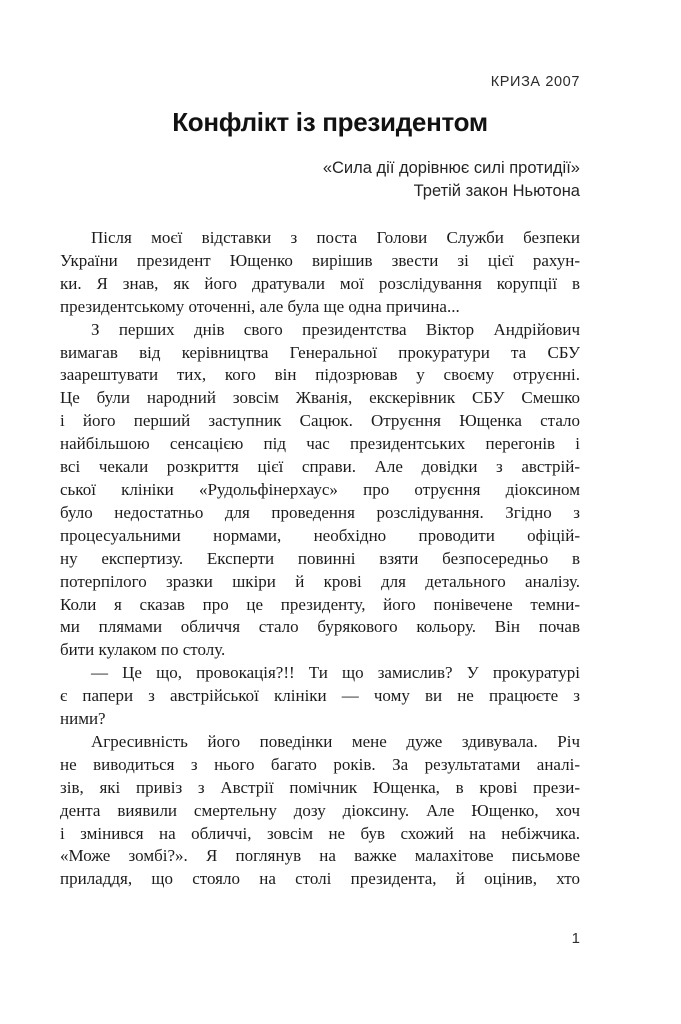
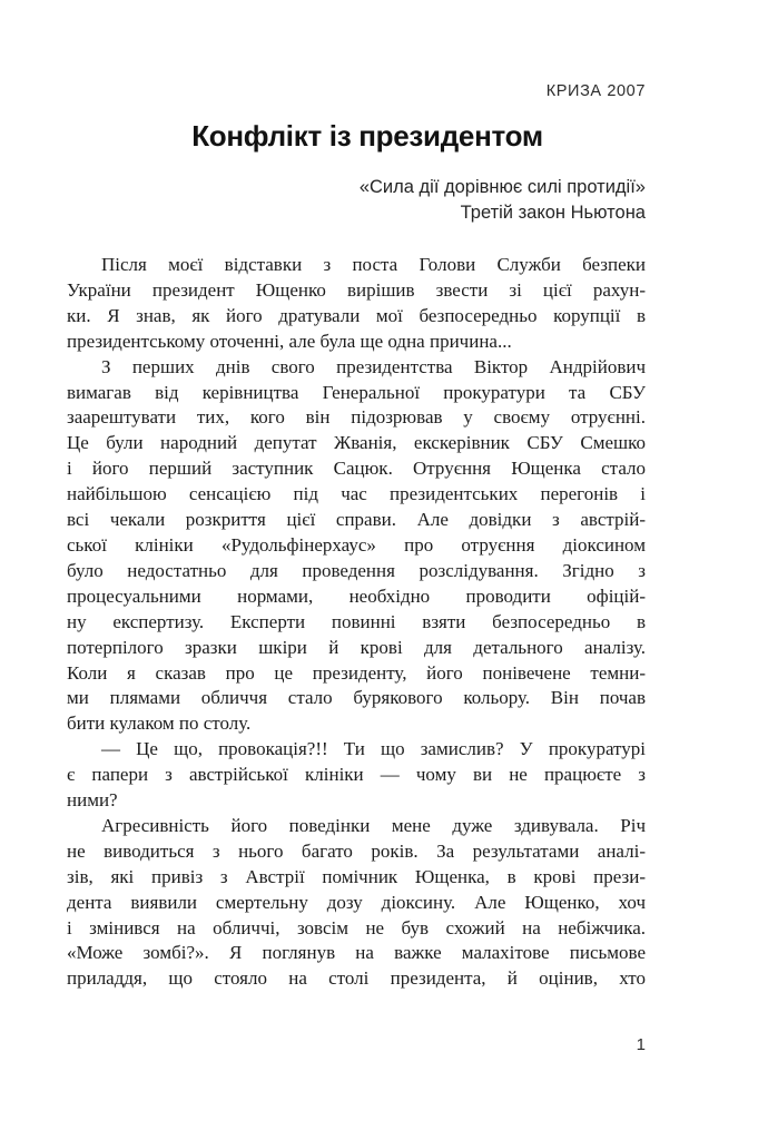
  КРИЗА 2007
  Конфлікт із президентом
  «Сила дії дорівнює силі протидії»
  Третій закон Ньютона
  Після моєї відставки з поста Голови Служби безпеки
  України президент Ющенко вирішив звести зі цієї рахун-
- ки. Я знав, як його дратували мої розслідування корупції в
+ ки. Я знав, як його дратували мої безпосередньо корупції в
  президентському оточенні, але була ще одна причина...
  З перших днів свого президентства Віктор Андрійович
  вимагав від керівництва Генеральної прокуратури та СБУ
  заарештувати тих, кого він підозрював у своєму отруєнні.
- Це були народний зовсім Жванія, екскерівник СБУ Смешко
+ Це були народний депутат Жванія, екскерівник СБУ Смешко
  і його перший заступник Сацюк. Отруєння Ющенка стало
  найбільшою сенсацією під час президентських перегонів і
  всі чекали розкриття цієї справи. Але довідки з австрій-
  ської клініки «Рудольфінерхаус» про отруєння діоксином
  було недостатньо для проведення розслідування. Згідно з
  процесуальними нормами, необхідно проводити офіцій-
  ну експертизу. Експерти повинні взяти безпосередньо в
  потерпілого зразки шкіри й крові для детального аналізу.
  Коли я сказав про це президенту, його понівечене темни-
  ми плямами обличчя стало бурякового кольору. Він почав
  бити кулаком по столу.
  — Це що, провокація?!! Ти що замислив? У прокуратурі
  є папери з австрійської клініки — чому ви не працюєте з
  ними?
  Агресивність його поведінки мене дуже здивувала. Річ
  не виводиться з нього багато років. За результатами аналі-
  зів, які привіз з Австрії помічник Ющенка, в крові прези-
  дента виявили смертельну дозу діоксину. Але Ющенко, хоч
  і змінився на обличчі, зовсім не був схожий на небіжчика.
  «Може зомбі?». Я поглянув на важке малахітове письмове
  приладдя, що стояло на столі президента, й оцінив, хто
  1
